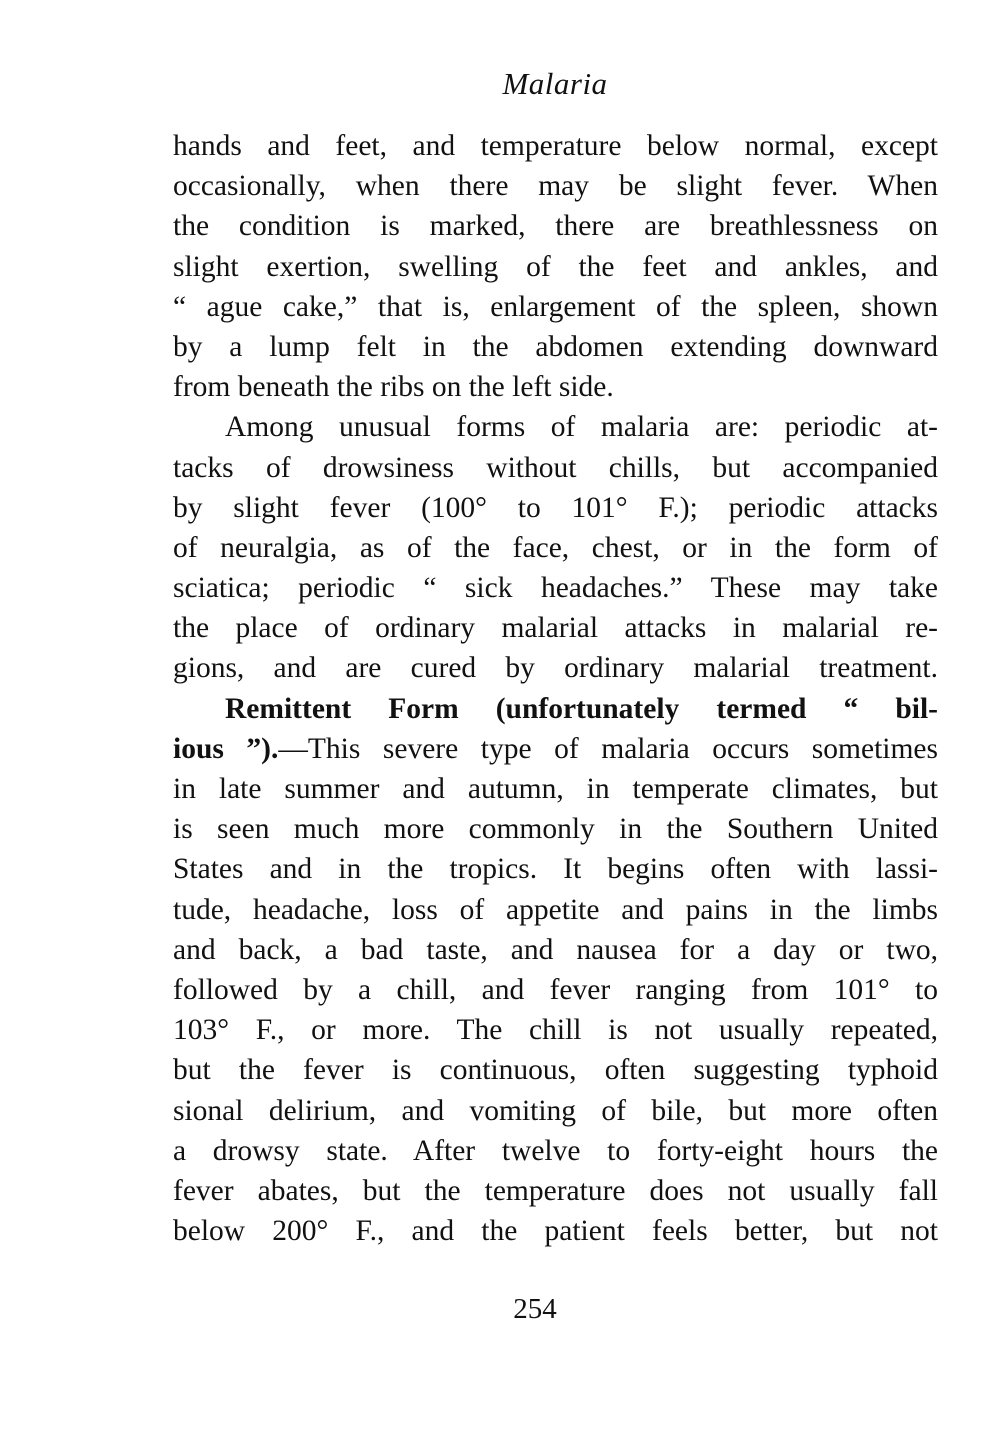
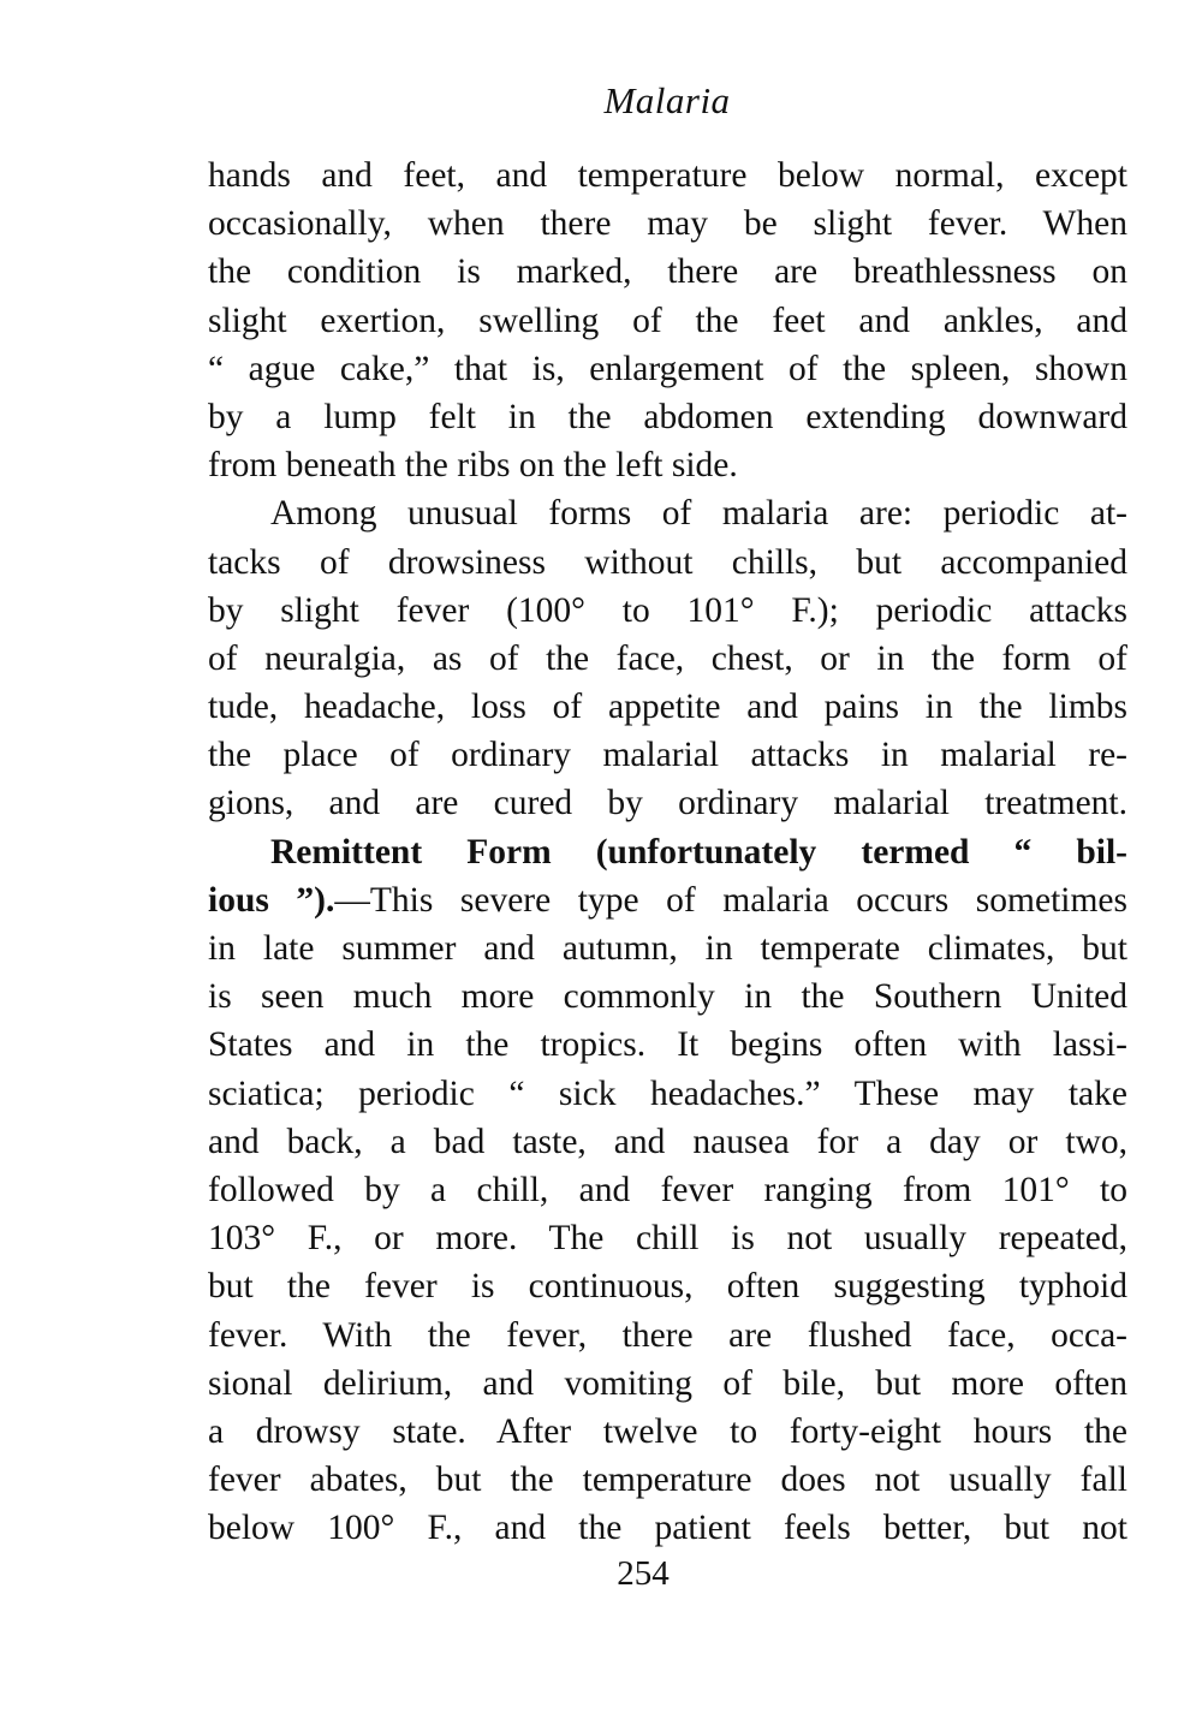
  Malaria
  hands and feet, and temperature below normal, except
  occasionally, when there may be slight fever. When
  the condition is marked, there are breathlessness on
  slight exertion, swelling of the feet and ankles, and
  “ ague cake,” that is, enlargement of the spleen, shown
  by a lump felt in the abdomen extending downward
  from beneath the ribs on the left side.
  Among unusual forms of malaria are: periodic at-
  tacks of drowsiness without chills, but accompanied
  by slight fever (100° to 101° F.); periodic attacks
  of neuralgia, as of the face, chest, or in the form of
- sciatica; periodic “ sick headaches.” These may take
+ tude, headache, loss of appetite and pains in the limbs
  the place of ordinary malarial attacks in malarial re-
  gions, and are cured by ordinary malarial treatment.
  Remittent Form (unfortunately termed “ bil-
  ious ”).—This severe type of malaria occurs sometimes
  in late summer and autumn, in temperate climates, but
  is seen much more commonly in the Southern United
  States and in the tropics. It begins often with lassi-
- tude, headache, loss of appetite and pains in the limbs
+ sciatica; periodic “ sick headaches.” These may take
  and back, a bad taste, and nausea for a day or two,
  followed by a chill, and fever ranging from 101° to
  103° F., or more. The chill is not usually repeated,
  but the fever is continuous, often suggesting typhoid
+ fever. With the fever, there are flushed face, occa-
  sional delirium, and vomiting of bile, but more often
  a drowsy state. After twelve to forty-eight hours the
  fever abates, but the temperature does not usually fall
- below 200° F., and the patient feels better, but not
+ below 100° F., and the patient feels better, but not
  254
